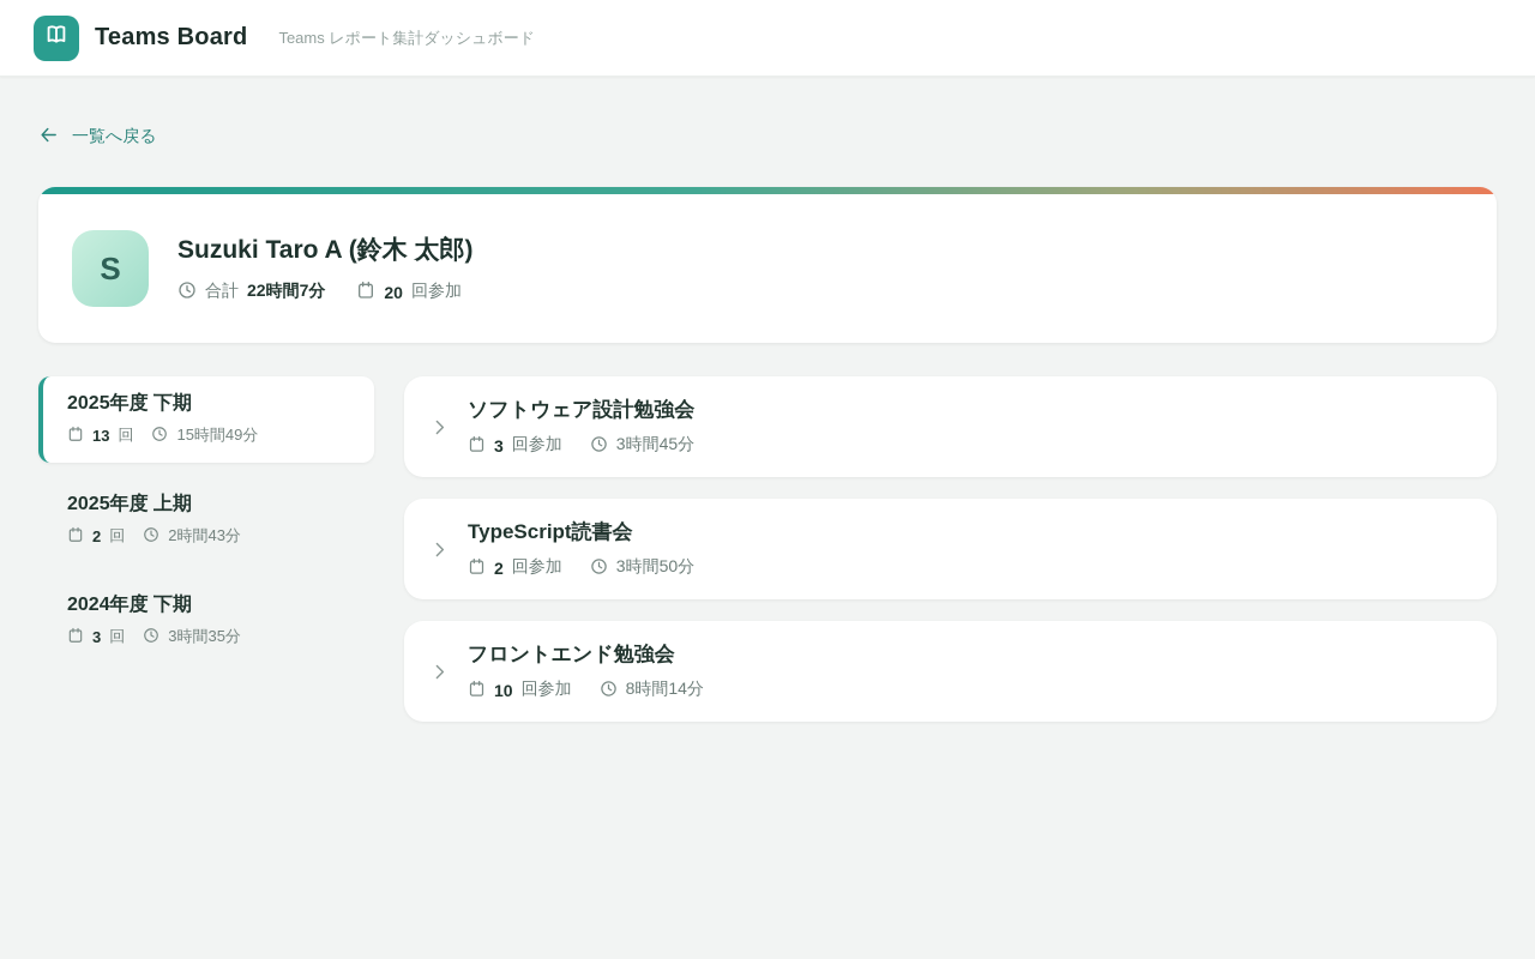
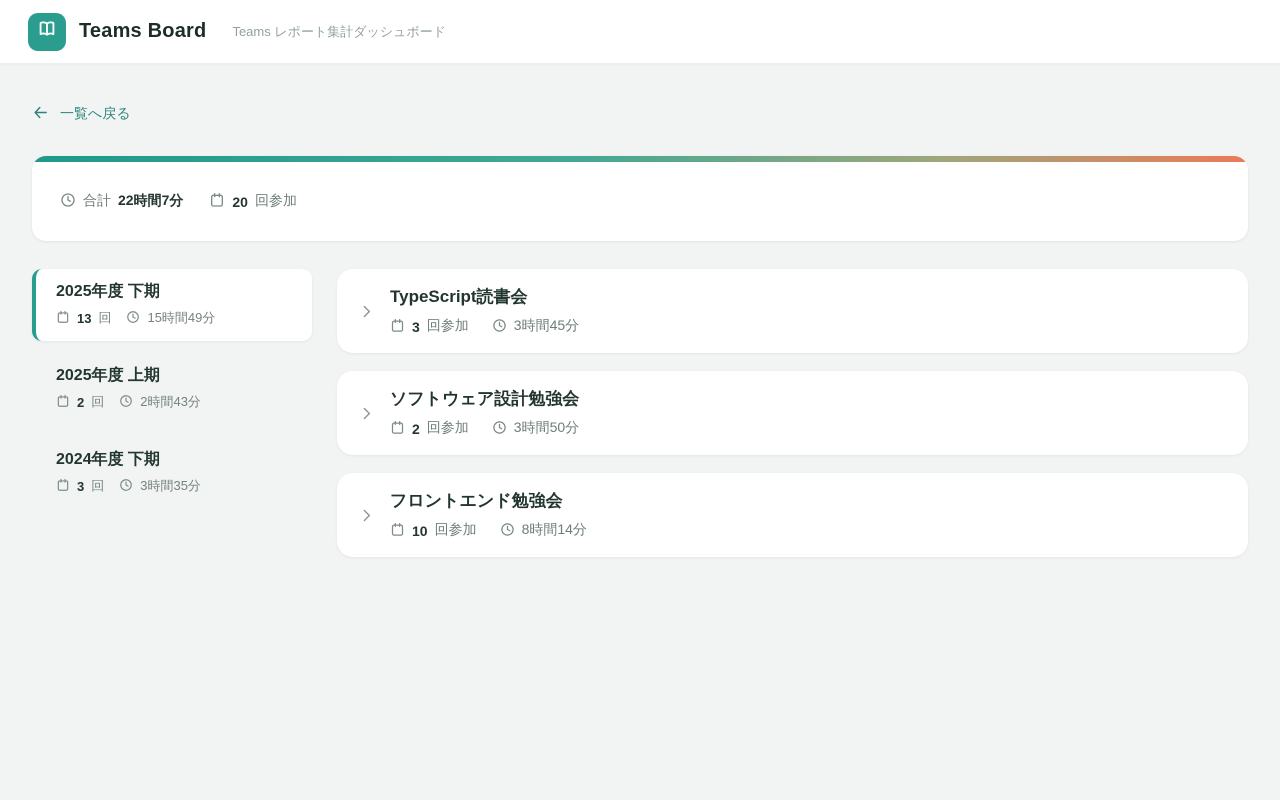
  Teams Board
  Teams レポート集計ダッシュボード
  一覧へ戻る
- S
- Suzuki Taro A (鈴木 太郎)
  合計
  22時間7分
  20
  回参加
  2025年度 下期
  13
  回
  15時間49分
  2025年度 上期
  2
  回
  2時間43分
  2024年度 下期
  3
  回
  3時間35分
- ソフトウェア設計勉強会
+ TypeScript読書会
  3
  回参加
  3時間45分
- TypeScript読書会
+ ソフトウェア設計勉強会
  2
  回参加
  3時間50分
  フロントエンド勉強会
  10
  回参加
  8時間14分
